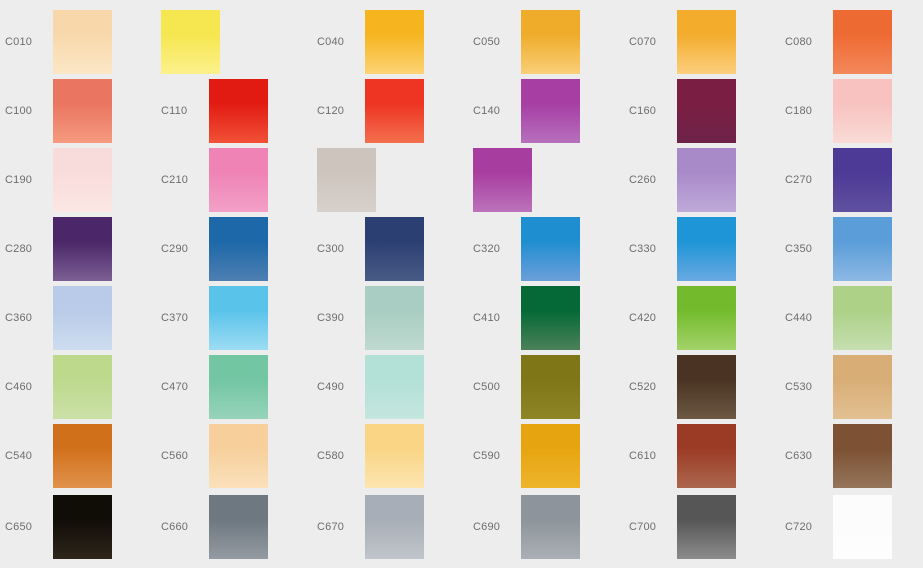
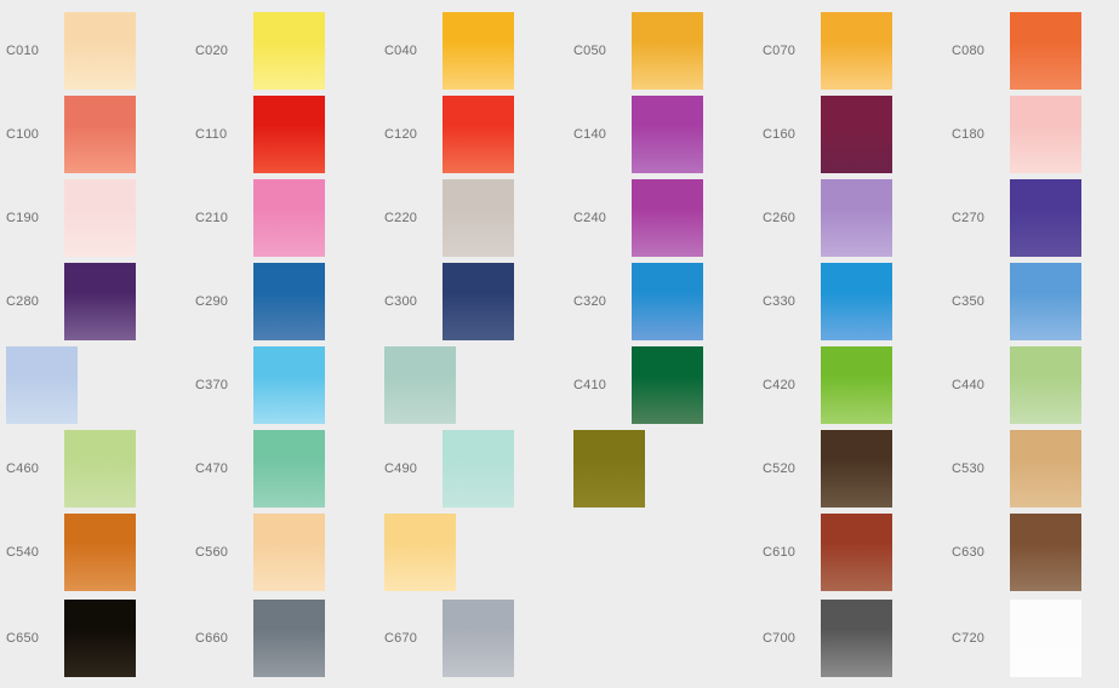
  C010
+ C020
  C040
  C050
  C070
  C080
  C100
  C110
  C120
  C140
  C160
  C180
  C190
  C210
+ C220
+ C240
  C260
  C270
  C280
  C290
  C300
  C320
  C330
  C350
- C360
  C370
- C390
  C410
  C420
  C440
  C460
  C470
  C490
- C500
  C520
  C530
  C540
  C560
- C580
- C590
  C610
  C630
  C650
  C660
  C670
- C690
  C700
  C720
